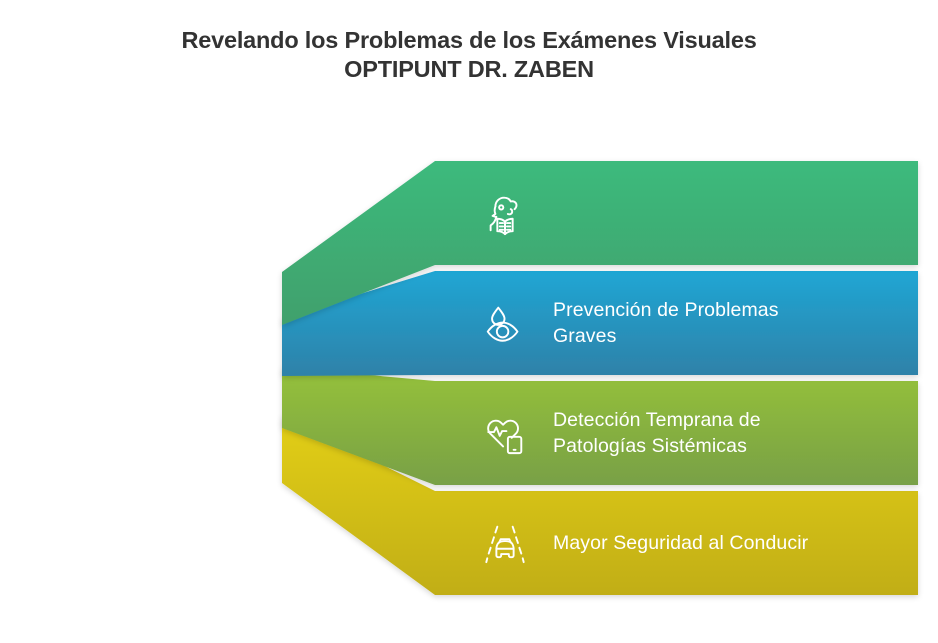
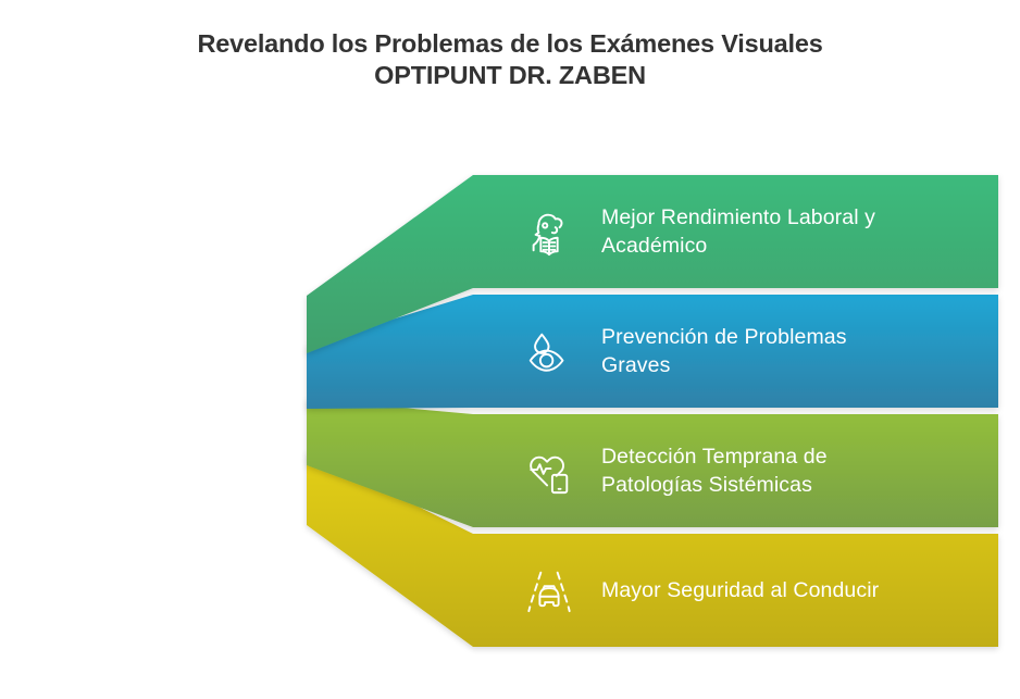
  Revelando los Problemas de los Exámenes Visuales
  OPTIPUNT DR. ZABEN
+ Mejor Rendimiento Laboral y
+ Académico
  Prevención de Problemas
  Graves
  Detección Temprana de
  Patologías Sistémicas
  Mayor Seguridad al Conducir
